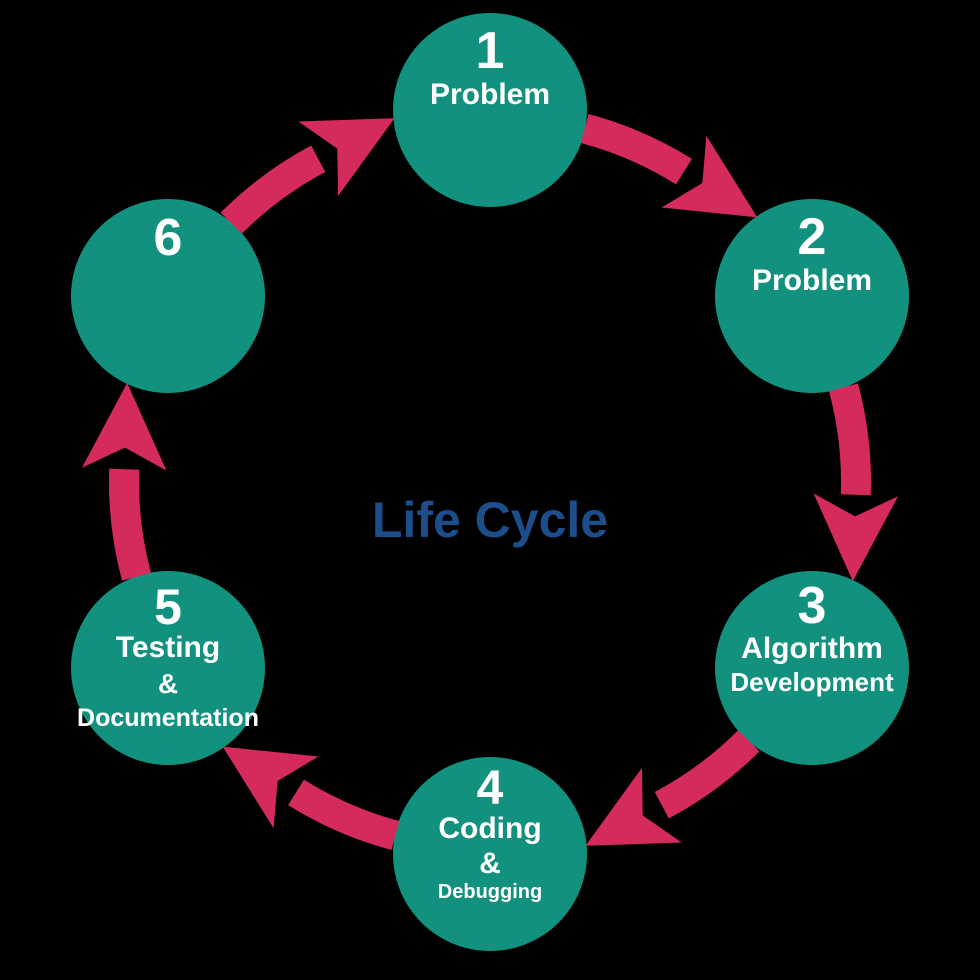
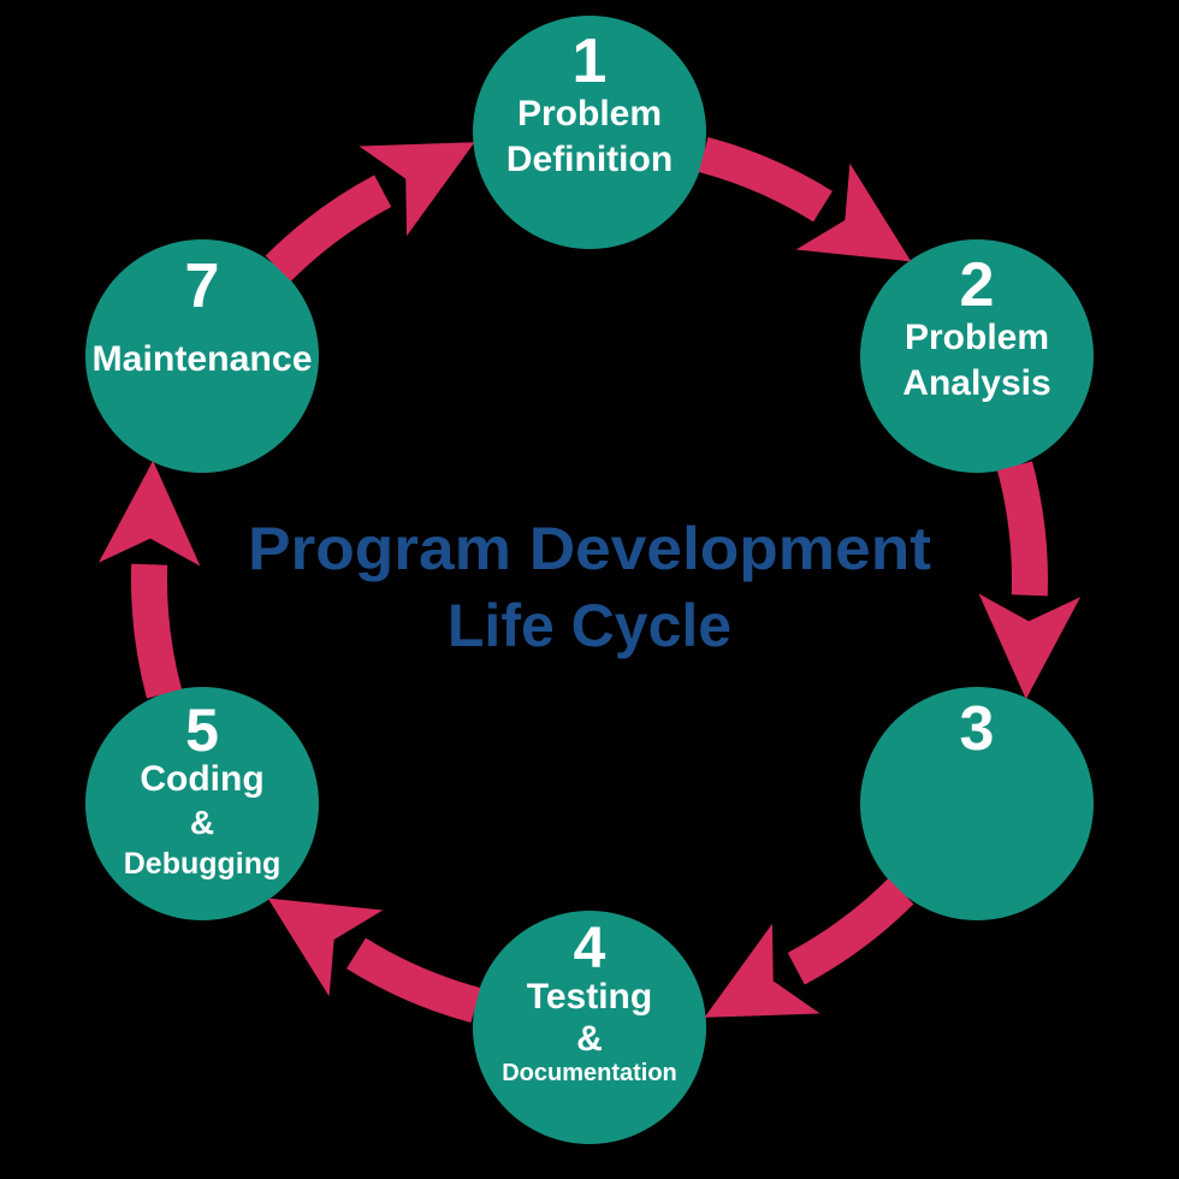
  1
  Problem
+ Definition
  2
  Problem
+ Analysis
  3
- Algorithm
- Development
  4
- Coding
+ Testing
  &
- Debugging
+ Documentation
  5
- Testing
+ Coding
  &
- Documentation
+ Debugging
- 6
+ 7
+ Maintenance
+ Program Development
  Life Cycle
